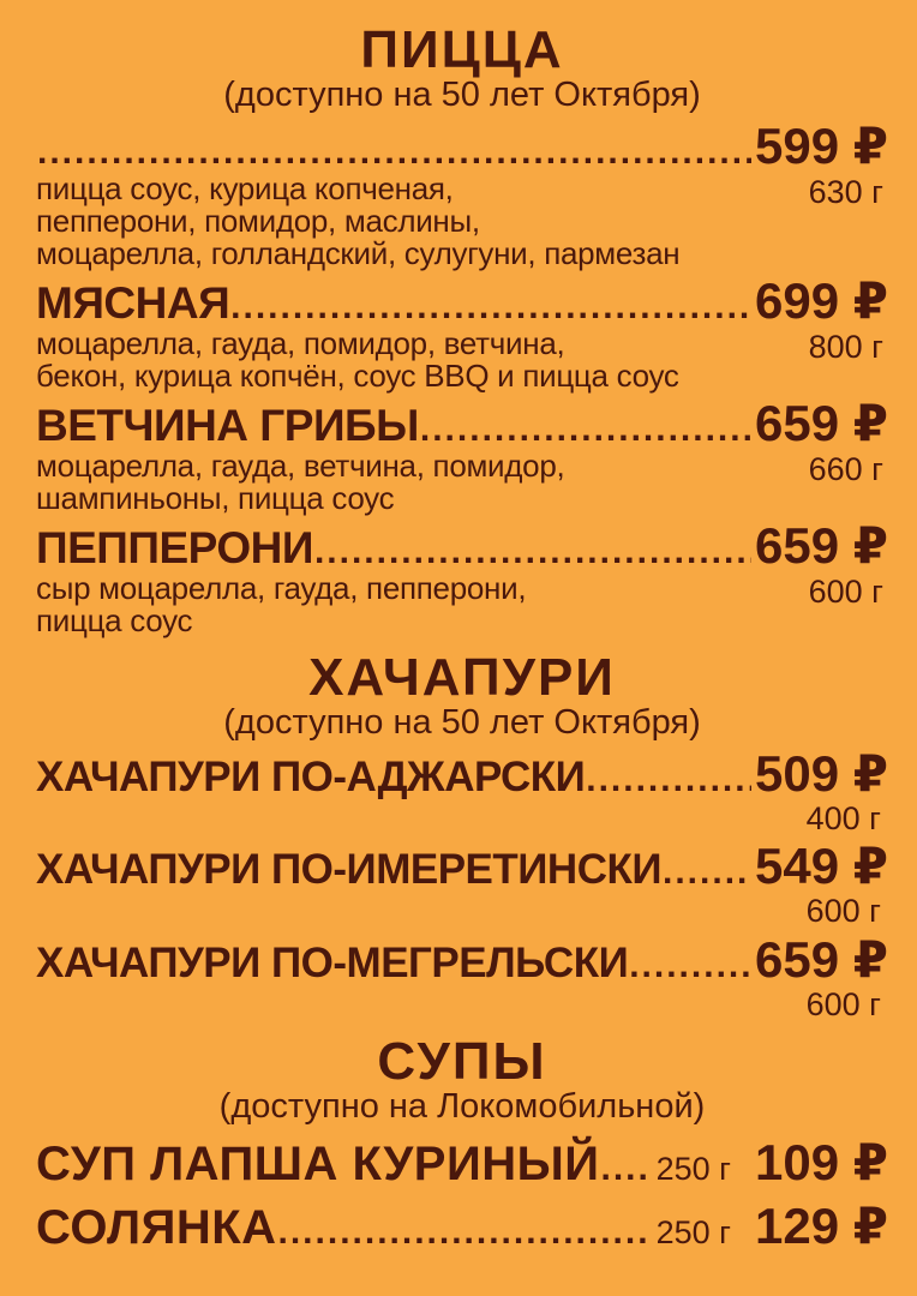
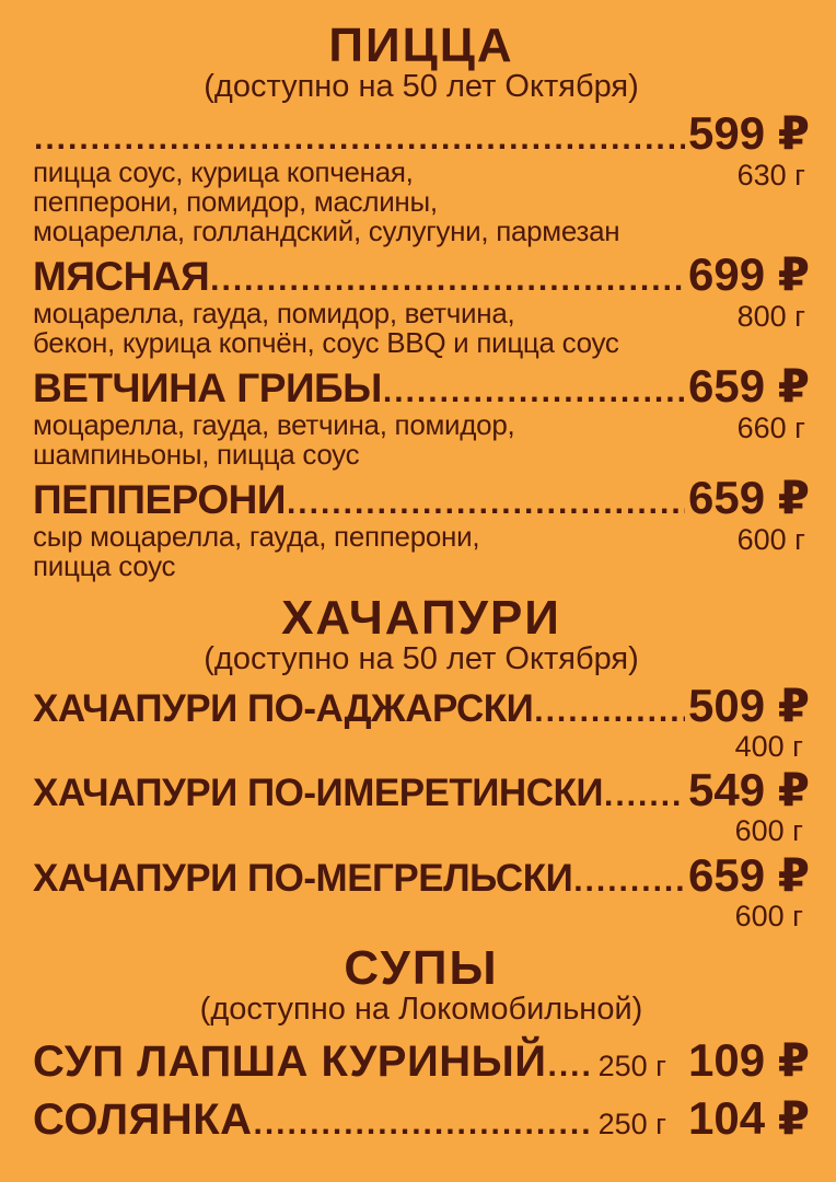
  ПИЦЦА
  (доступно на 50 лет Октября)
  599 ₽
  пицца соус, курица копченая,
  пепперони, помидор, маслины,
  моцарелла, голландский, сулугуни, пармезан
  630 г
  МЯСНАЯ
  699 ₽
  моцарелла, гауда, помидор, ветчина,
  бекон, курица копчён, соус BBQ и пицца соус
  800 г
  ВЕТЧИНА ГРИБЫ
  659 ₽
  моцарелла, гауда, ветчина, помидор,
  шампиньоны, пицца соус
  660 г
  ПЕППЕРОНИ
  659 ₽
  сыр моцарелла, гауда, пепперони,
  пицца соус
  600 г
  ХАЧАПУРИ
  (доступно на 50 лет Октября)
  ХАЧАПУРИ ПО-АДЖАРСКИ
  509 ₽
  400 г
  ХАЧАПУРИ ПО-ИМЕРЕТИНСКИ
  549 ₽
  600 г
  ХАЧАПУРИ ПО-МЕГРЕЛЬСКИ
  659 ₽
  600 г
  СУПЫ
  (доступно на Локомобильной)
  СУП ЛАПША КУРИНЫЙ
  250 г
  109 ₽
  СОЛЯНКА
  250 г
- 129 ₽
+ 104 ₽
